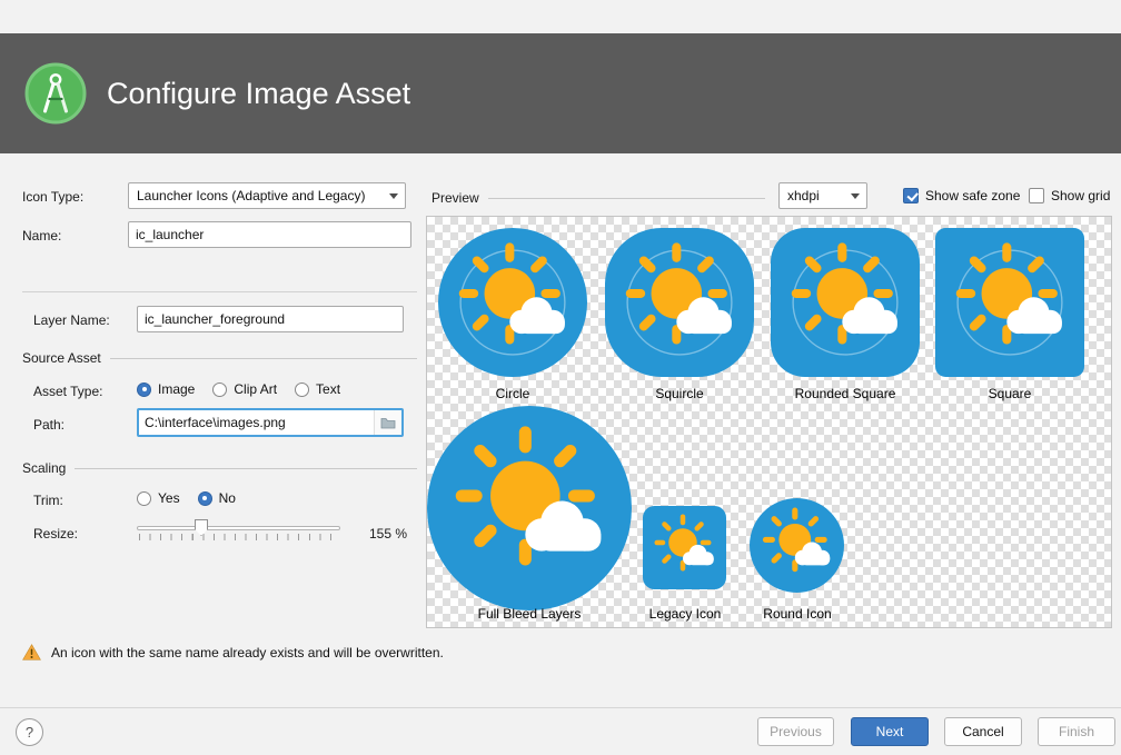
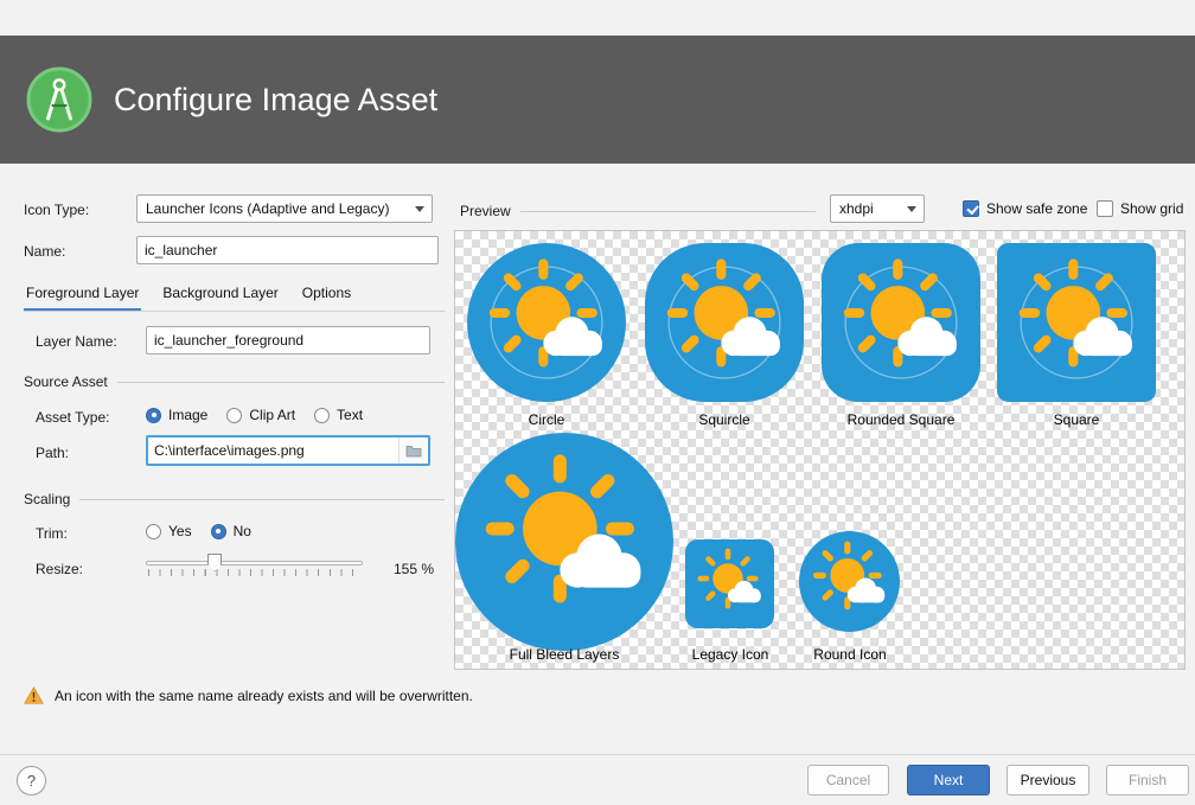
  Configure Image Asset
  Icon Type:
  Launcher Icons (Adaptive and Legacy)
  Name:
  ic_launcher
+ Foreground Layer
+ Background Layer
+ Options
  Layer Name:
  ic_launcher_foreground
  Source Asset
  Asset Type:
  Image
  Clip Art
  Text
  Path:
  C:\interface\images.png
  Scaling
  Trim:
  Yes
  No
  Resize:
  155 %
  Preview
  xhdpi
  Show safe zone
  Show grid
  Circle
  Squircle
  Rounded Square
  Square
  Full Bleed Layers
  Legacy Icon
  Round Icon
  An icon with the same name already exists and will be overwritten.
  ?
- Previous
+ Cancel
  Next
- Cancel
+ Previous
  Finish
